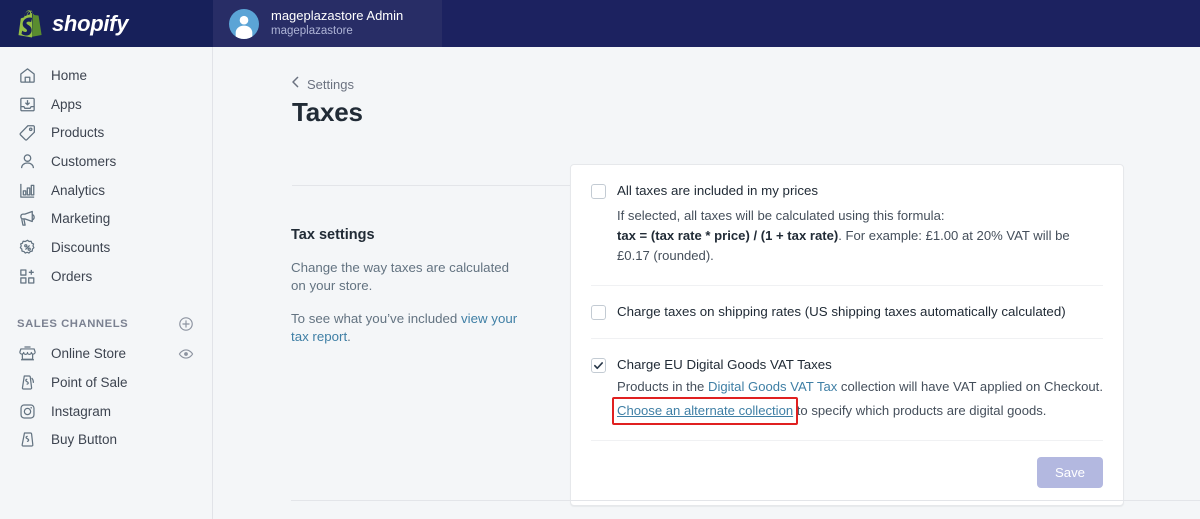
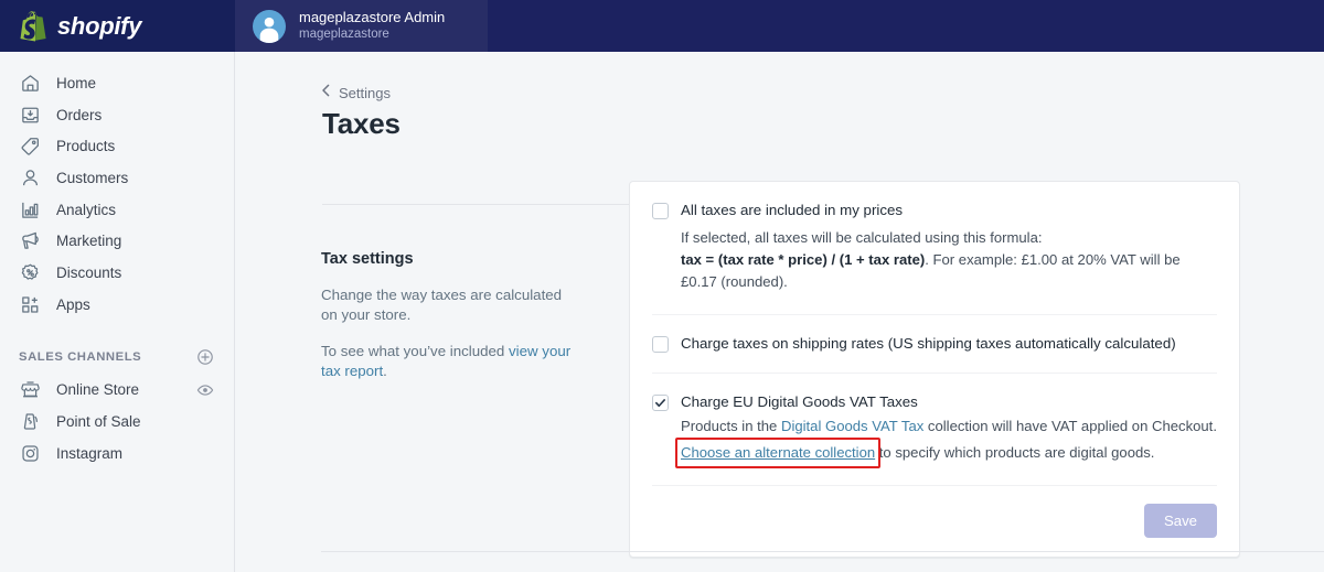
  shopify
  mageplazastore Admin
  mageplazastore
  Home
- Apps
+ Orders
  Products
  Customers
  Analytics
  Marketing
  Discounts
- Orders
+ Apps
  SALES CHANNELS
  Online Store
  Point of Sale
  Instagram
- Buy Button
  Settings
  Taxes
  Tax settings
  Change the way taxes are calculated on your store.
  To see what you’ve included view your tax report.
  All taxes are included in my prices
  If selected, all taxes will be calculated using this formula:
  tax = (tax rate * price) / (1 + tax rate). For example: £1.00 at 20% VAT will be £0.17 (rounded).
  Charge taxes on shipping rates (US shipping taxes automatically calculated)
  Charge EU Digital Goods VAT Taxes
  Products in the Digital Goods VAT Tax collection will have VAT applied on Checkout.
  Choose an alternate collection to specify which products are digital goods.
  Save
